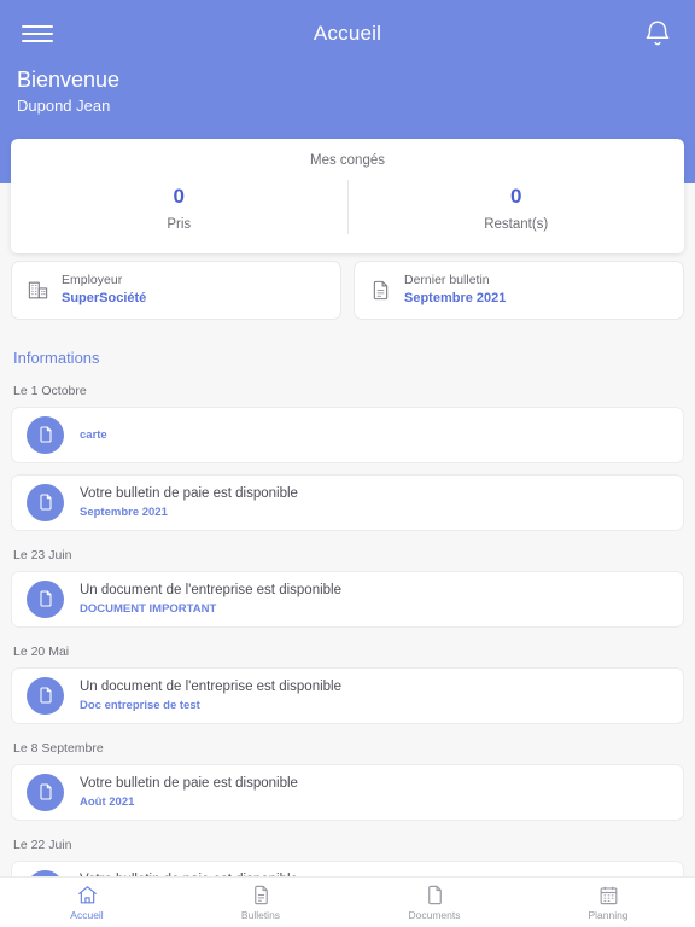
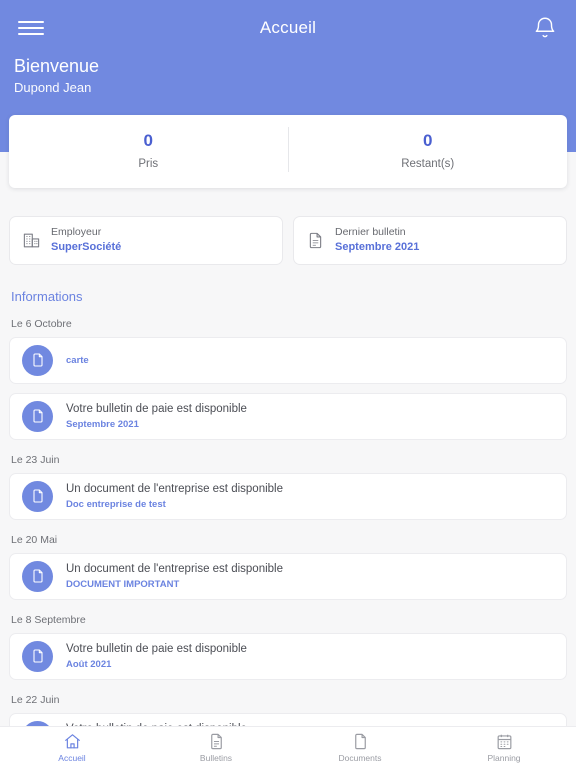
  Accueil
  Bienvenue
  Dupond Jean
- Mes congés
  0
  Pris
  0
  Restant(s)
  Employeur
  SuperSociété
  Dernier bulletin
  Septembre 2021
  Informations
- Le 1 Octobre
+ Le 6 Octobre
  carte
  Votre bulletin de paie est disponible
  Septembre 2021
  Le 23 Juin
  Un document de l'entreprise est disponible
- DOCUMENT IMPORTANT
+ Doc entreprise de test
  Le 20 Mai
  Un document de l'entreprise est disponible
- Doc entreprise de test
+ DOCUMENT IMPORTANT
  Le 8 Septembre
  Votre bulletin de paie est disponible
  Août 2021
  Le 22 Juin
  Accueil
  Bulletins
  Documents
  Planning
